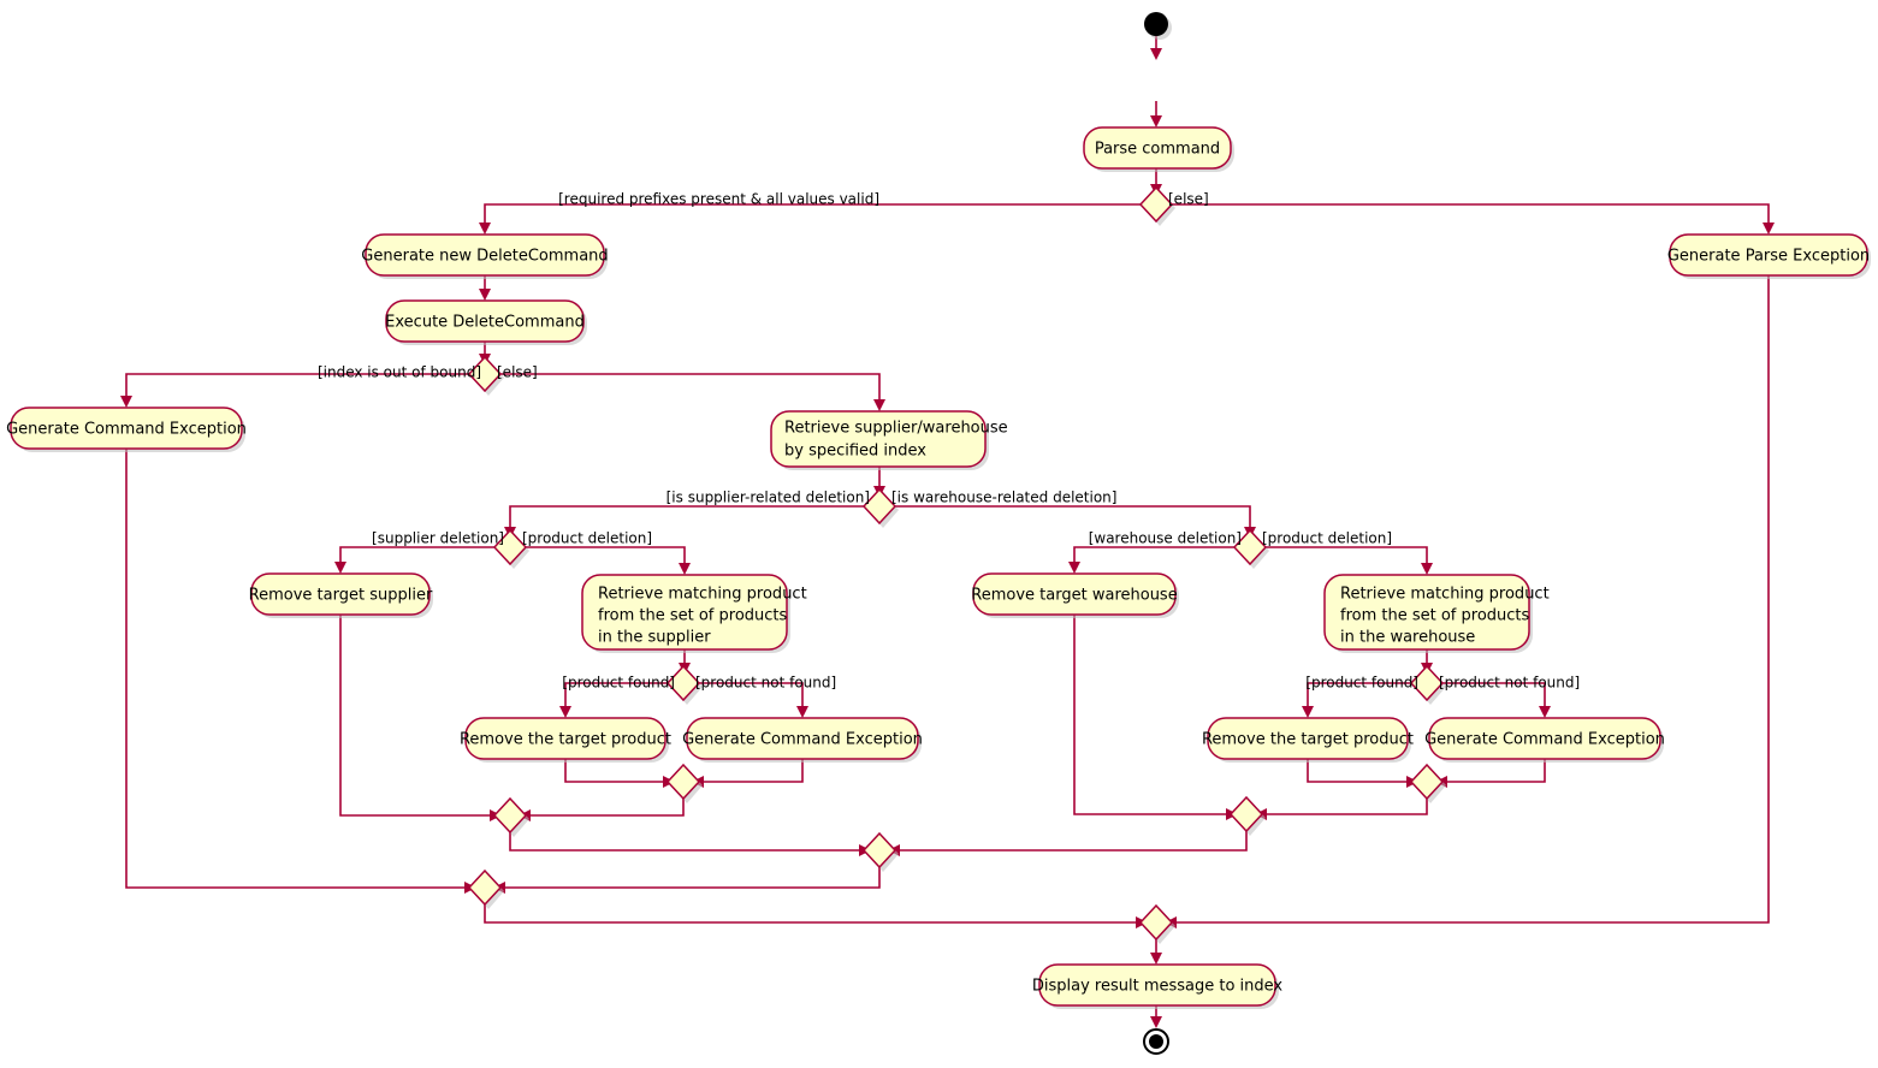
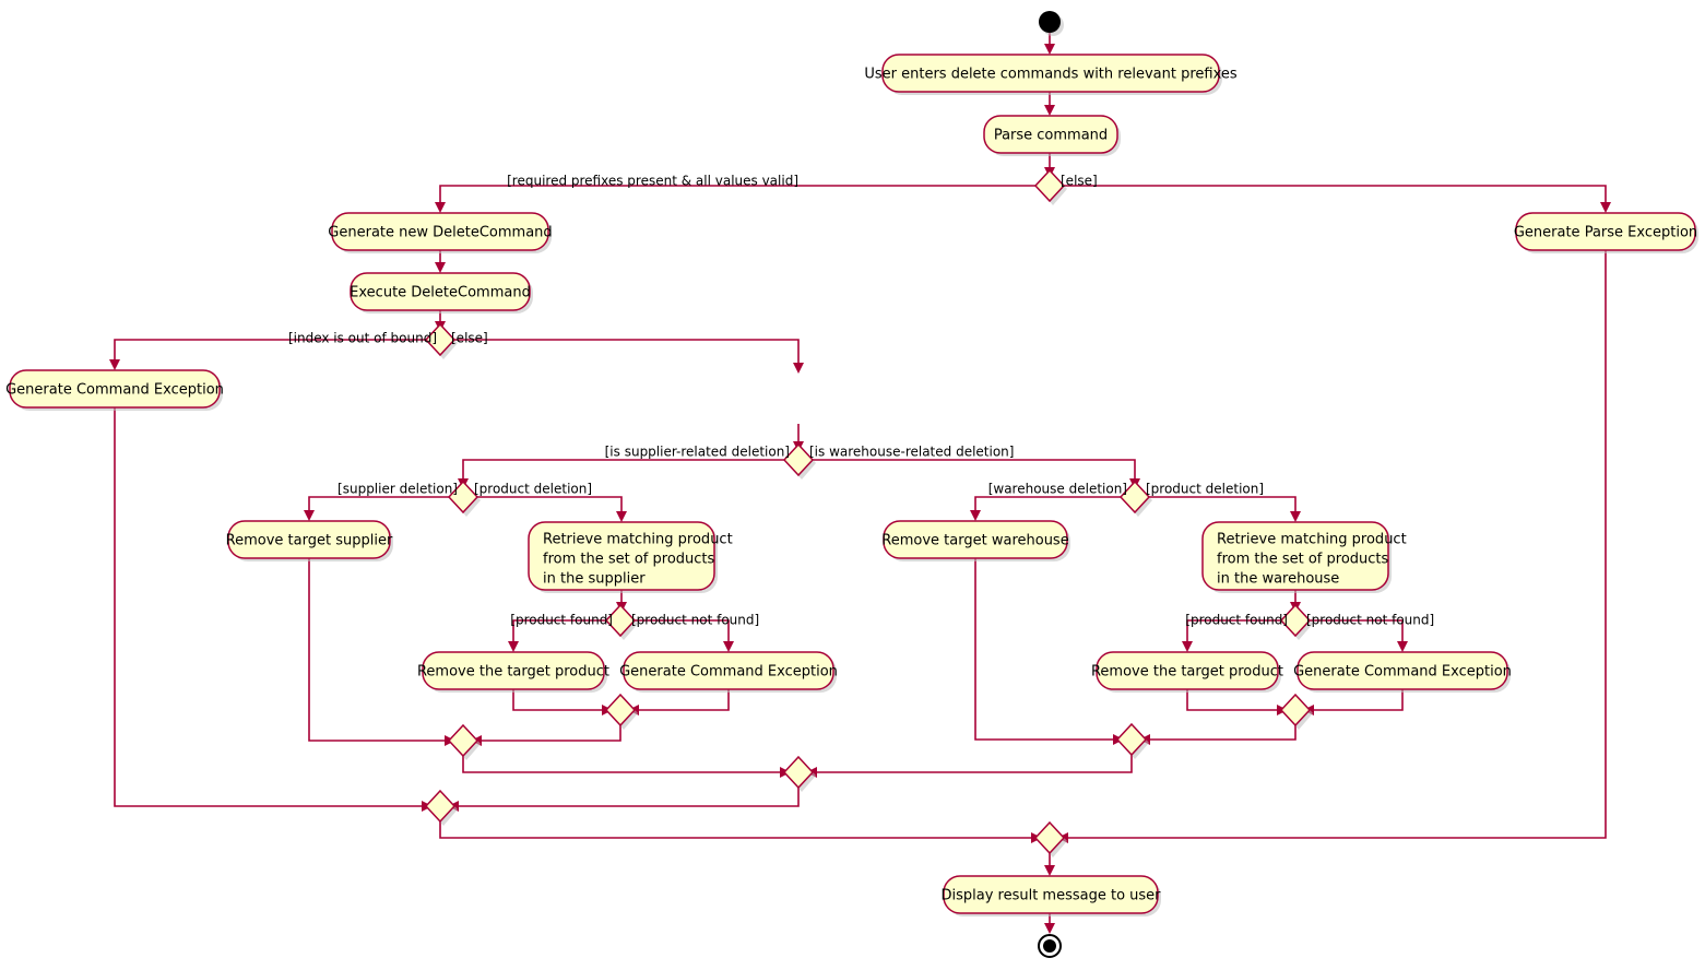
+ User enters delete commands with relevant prefixes
  Parse command
  Generate new DeleteCommand
  Execute DeleteCommand
  Generate Parse Exception
  Generate Command Exception
- Retrieve supplier/warehouse
- by specified index
  Remove target supplier
  Retrieve matching product
  from the set of products
  in the supplier
  Remove the target product
  Generate Command Exception
  Remove target warehouse
  Retrieve matching product
  from the set of products
  in the warehouse
  Remove the target product
  Generate Command Exception
- Display result message to index
+ Display result message to user
  [required prefixes present & all values valid]
  [else]
  [index is out of bound]
  [else]
  [is supplier-related deletion]
  [is warehouse-related deletion]
  [supplier deletion]
  [product deletion]
  [warehouse deletion]
  [product deletion]
  [product found]
  [product not found]
  [product found]
  [product not found]
